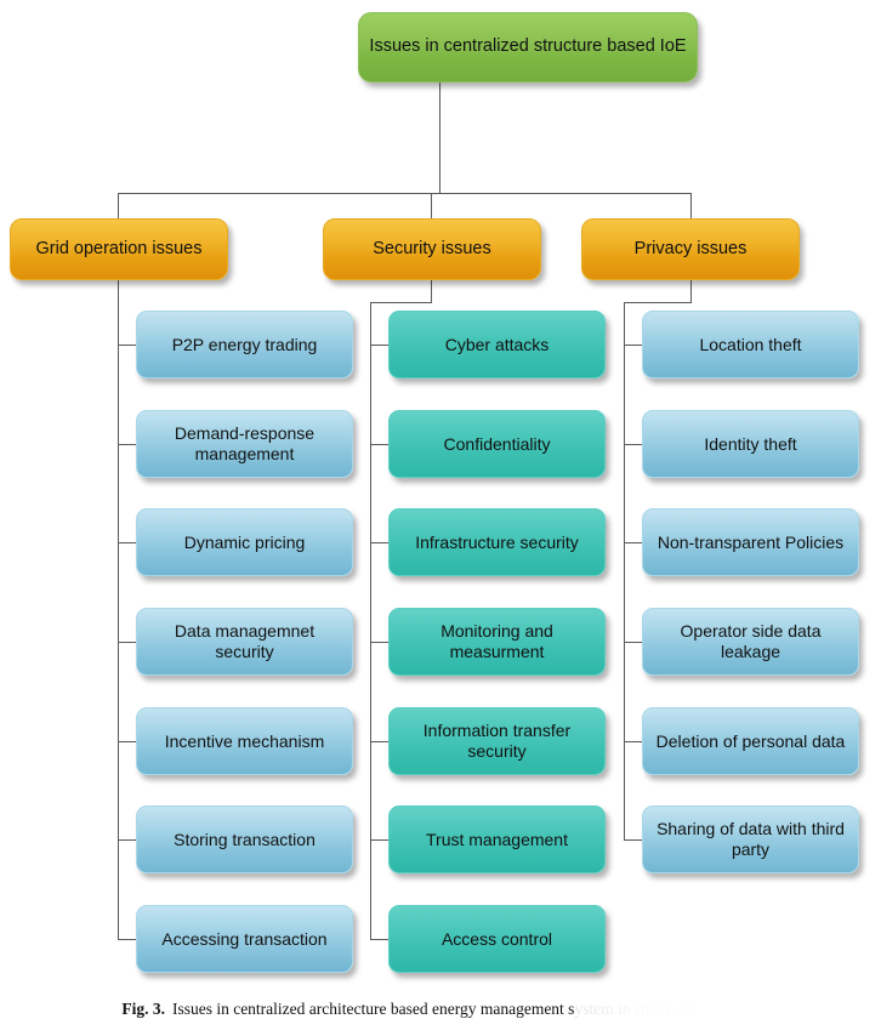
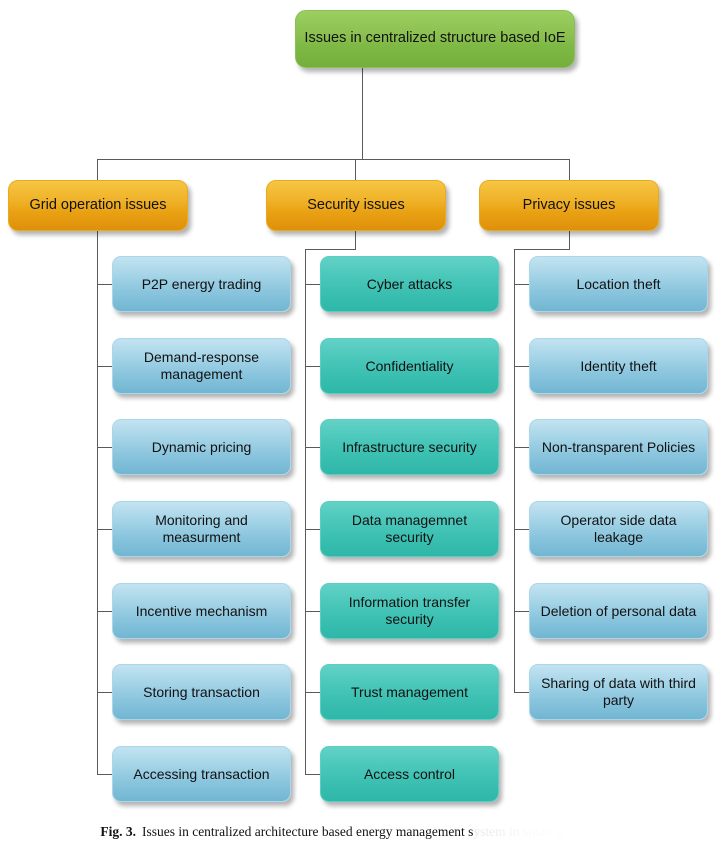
  Issues in centralized structure based IoE
  Grid operation issues
  Security issues
  Privacy issues
  P2P energy trading
  Demand-response management
  Dynamic pricing
- Data managemnet security
+ Monitoring and measurment
  Incentive mechanism
  Storing transaction
  Accessing transaction
  Cyber attacks
  Confidentiality
  Infrastructure security
- Monitoring and measurment
+ Data managemnet security
  Information transfer security
  Trust management
  Access control
  Location theft
  Identity theft
  Non-transparent Policies
  Operator side data leakage
  Deletion of personal data
  Sharing of data with third party
  Fig. 3. Issues in centralized architecture based energy management system in smart grid network
